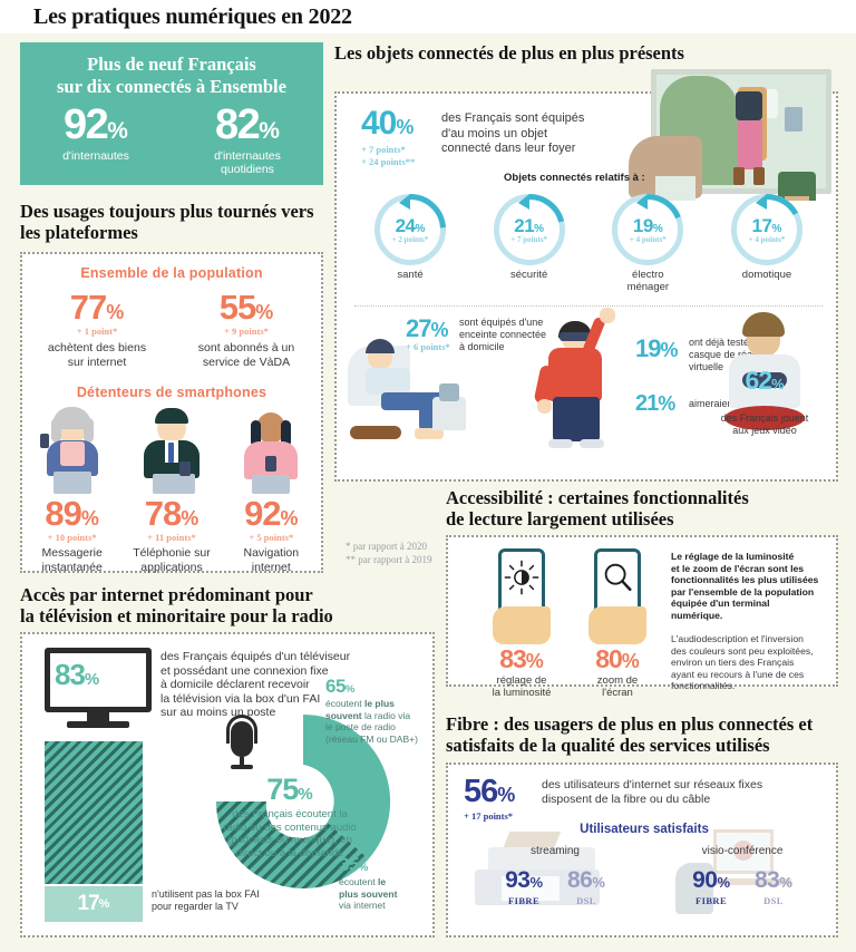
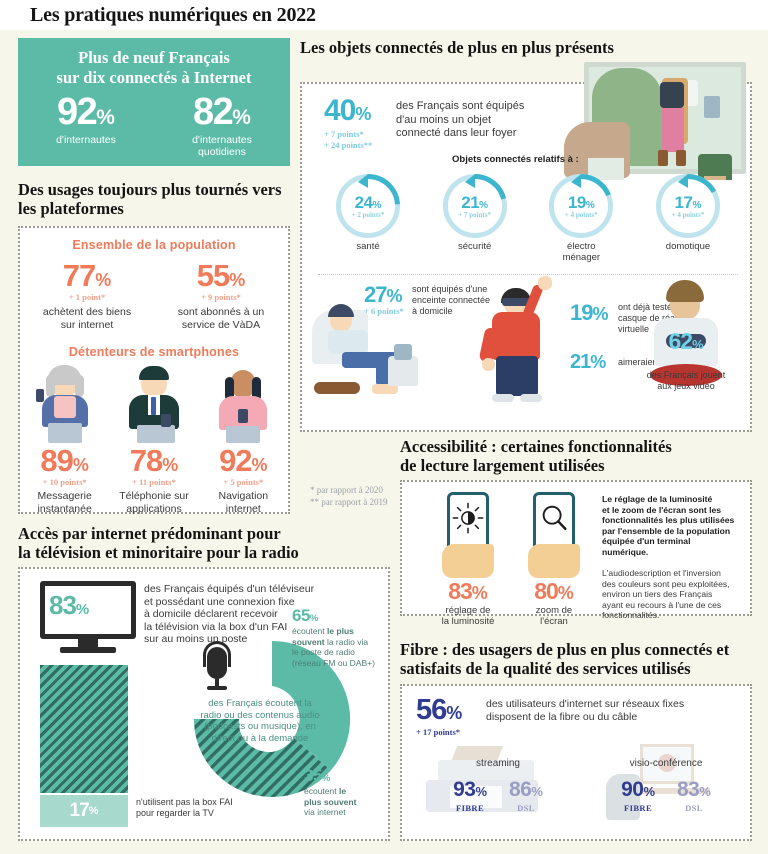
  Les pratiques numériques en 2022
  Plus de neuf Français
- sur dix connectés à Ensemble
+ sur dix connectés à Internet
  92%
  d'internautes
  82%
  d'internautes
  quotidiens
  Des usages toujours plus tournés vers
  les plateformes
  Ensemble de la population
  77%
  + 1 point*
  achètent des biens
  sur internet
  55%
  + 9 points*
  sont abonnés à un
  service de VàDA
  Détenteurs de smartphones
  89%
  + 10 points*
  Messagerie
  instantanée
  78%
  + 11 points*
  Téléphonie sur
  applications
  92%
  + 5 points*
  Navigation
  internet
  Accès par internet prédominant pour
  la télévision et minoritaire pour la radio
  83%
  des Français équipés d'un téléviseur
  et possédant une connexion fixe
  à domicile déclarent recevoir
  la télévision via la box d'un FAI
  sur au moins un poste
  17
  %
  n'utilisent pas la box FAI
  pour regarder la TV
- 75%
  des Français écoutent la
  radio ou des contenus audio
  (podcasts ou musique), en
  direct ou à la demande
  65%
  écoutent le plus
  souvent la radio via
  le poste de radio
  (réseau FM ou DAB+)
  35%
  écoutent le
  plus souvent
  via internet
  Les objets connectés de plus en plus présents
  40%
  + 7 points*
  + 24 points**
  des Français sont équipés
  d'au moins un objet
  connecté dans leur foyer
  Objets connectés relatifs à :
  24%
  + 2 points*
  santé
  21%
  + 7 points*
  sécurité
  19%
  + 4 points*
  électro
  ménager
  17%
  + 4 points*
  domotique
  27%
  + 6 points*
  sont équipés d'une
  enceinte connectée
  à domicile
  19%
  ont déjà test
  virtuelle
  21%
  62%
  des Français jouent
  aux jeux vidéo
  * par rapport à 2020
  ** par rapport à 2019
  Accessibilité : certaines fonctionnalités
  de lecture largement utilisées
  83%
  réglage de
  la luminosité
  80%
  zoom de
  l'écran
  Le réglage de la luminosité
  et le zoom de l'écran sont les
  fonctionnalités les plus utilisées
  par l'ensemble de la population
  équipée d'un terminal
  numérique.
  L'audiodescription et l'inversion
  des couleurs sont peu exploitées,
  environ un tiers des Français
  ayant eu recours à l'une de ces
  fonctionnalités.
  Fibre : des usagers de plus en plus connectés et
  satisfaits de la qualité des services utilisés
  56%
  + 17 points*
  des utilisateurs d'internet sur réseaux fixes
  disposent de la fibre ou du câble
- Utilisateurs satisfaits
  streaming
  93%
  FIBRE
  86%
  DSL
  visio-conférence
  90%
  FIBRE
  83%
  DSL
